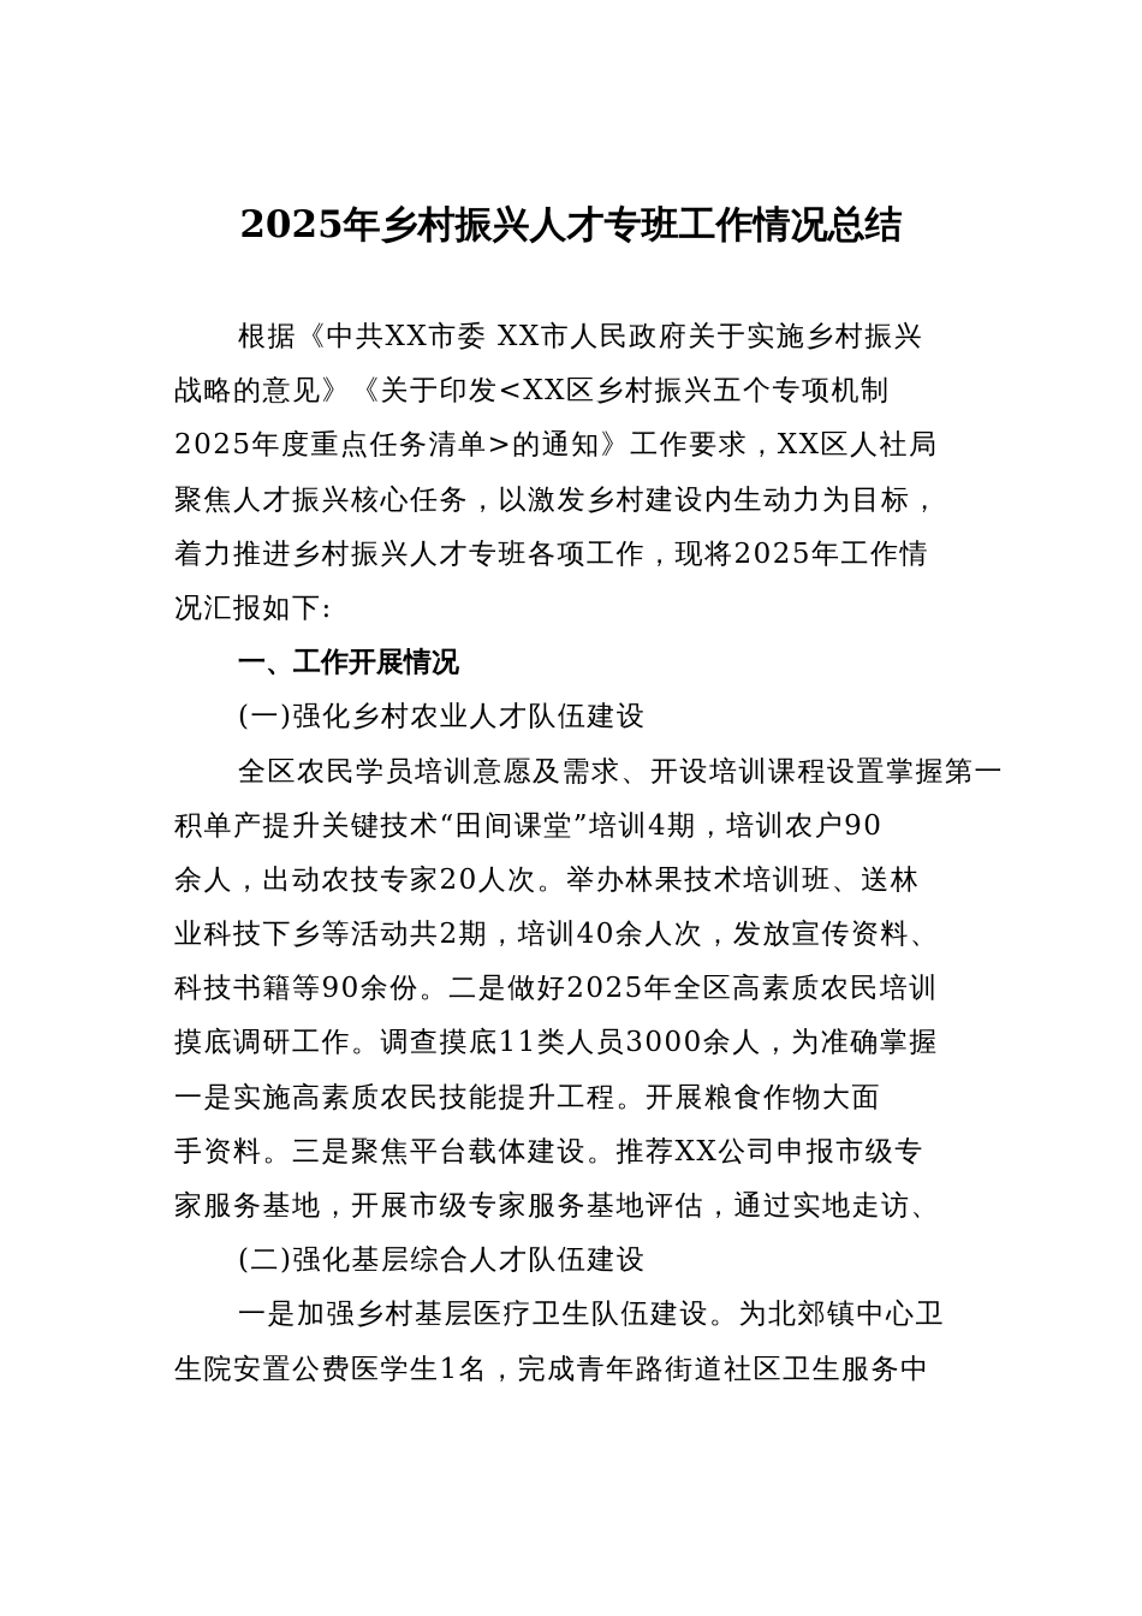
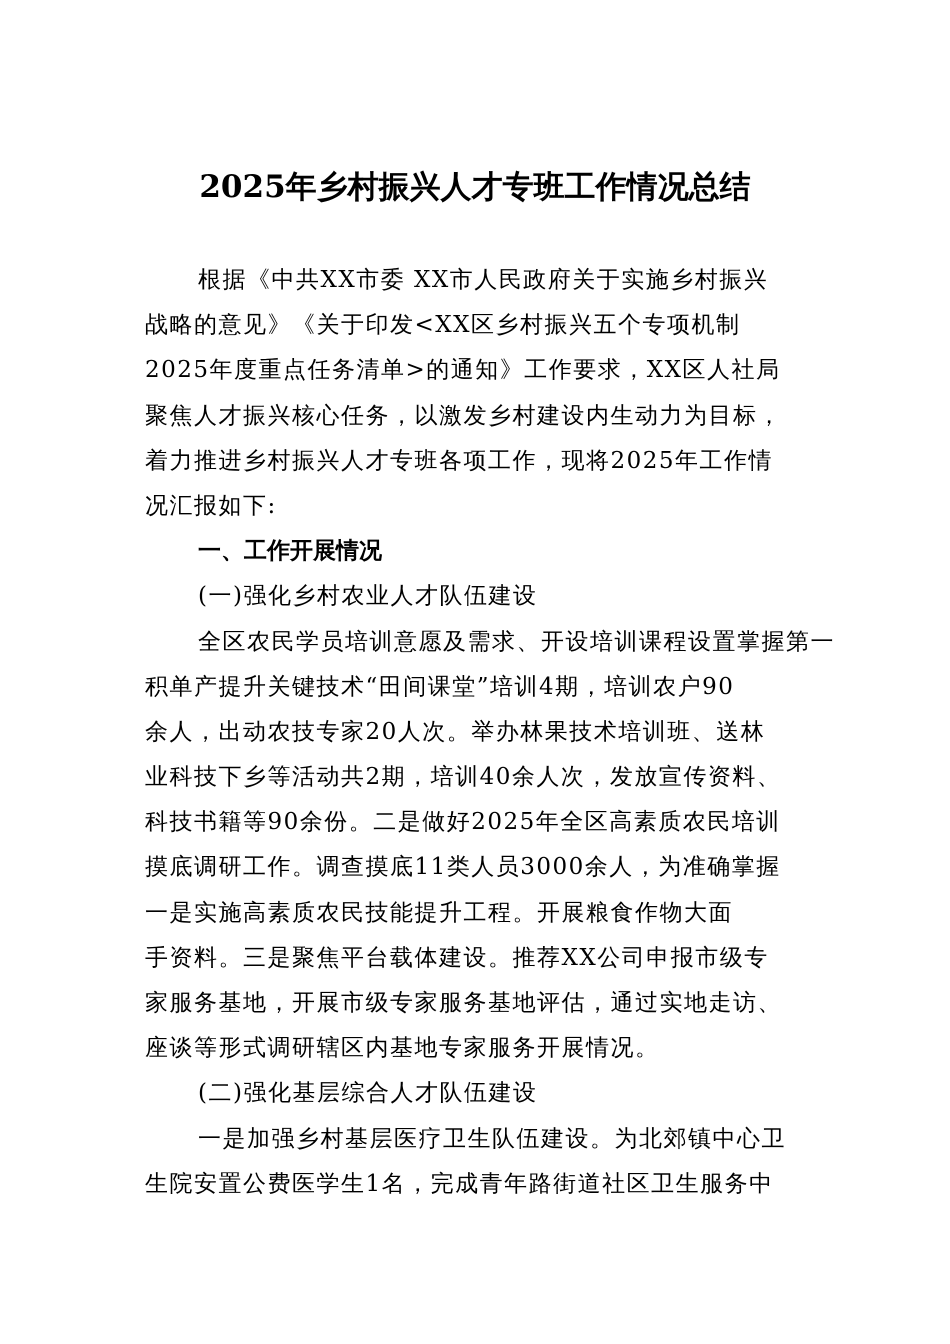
  2025年乡村振兴人才专班工作情况总结
  根据《中共XX市委 XX市人民政府关于实施乡村振兴
  战略的意见》《关于印发<XX区乡村振兴五个专项机制
  2025年度重点任务清单>的通知》工作要求，XX区人社局
  聚焦人才振兴核心任务，以激发乡村建设内生动力为目标，
  着力推进乡村振兴人才专班各项工作，现将2025年工作情
  况汇报如下:
  一、工作开展情况
  (一)强化乡村农业人才队伍建设
  全区农民学员培训意愿及需求、开设培训课程设置掌握第一
  积单产提升关键技术“田间课堂”培训4期，培训农户90
  余人，出动农技专家20人次。举办林果技术培训班、送林
  业科技下乡等活动共2期，培训40余人次，发放宣传资料、
  科技书籍等90余份。二是做好2025年全区高素质农民培训
  摸底调研工作。调查摸底11类人员3000余人，为准确掌握
  一是实施高素质农民技能提升工程。开展粮食作物大面
  手资料。三是聚焦平台载体建设。推荐XX公司申报市级专
  家服务基地，开展市级专家服务基地评估，通过实地走访、
+ 座谈等形式调研辖区内基地专家服务开展情况。
  (二)强化基层综合人才队伍建设
  一是加强乡村基层医疗卫生队伍建设。为北郊镇中心卫
  生院安置公费医学生1名，完成青年路街道社区卫生服务中
